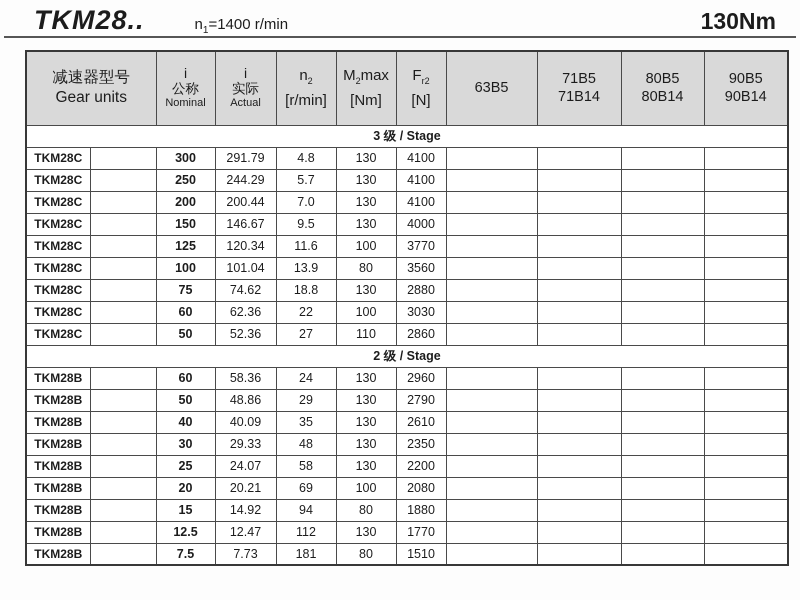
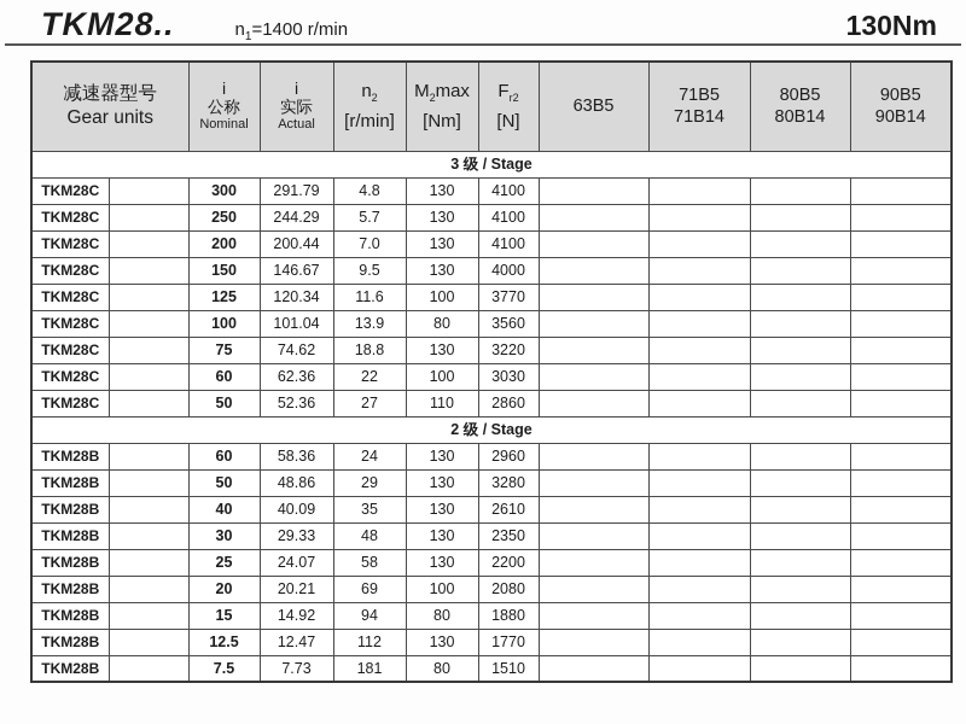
  TKM28..
  n1=1400 r/min
  130Nm
  减速器型号Gear units	i公称Nominal	i实际Actual	n2[r/min]	M2max[Nm]	Fr2[N]	63B5	71B571B14	80B580B14	90B590B14
  3 级 / Stage
  TKM28C		300	291.79	4.8	130	4100
  TKM28C		250	244.29	5.7	130	4100
  TKM28C		200	200.44	7.0	130	4100
  TKM28C		150	146.67	9.5	130	4000
  TKM28C		125	120.34	11.6	100	3770
  TKM28C		100	101.04	13.9	80	3560
- TKM28C		75	74.62	18.8	130	2880
+ TKM28C		75	74.62	18.8	130	3220
  TKM28C		60	62.36	22	100	3030
  TKM28C		50	52.36	27	110	2860
  2 级 / Stage
  TKM28B		60	58.36	24	130	2960
- TKM28B		50	48.86	29	130	2790
+ TKM28B		50	48.86	29	130	3280
  TKM28B		40	40.09	35	130	2610
  TKM28B		30	29.33	48	130	2350
  TKM28B		25	24.07	58	130	2200
  TKM28B		20	20.21	69	100	2080
  TKM28B		15	14.92	94	80	1880
  TKM28B		12.5	12.47	112	130	1770
  TKM28B		7.5	7.73	181	80	1510
